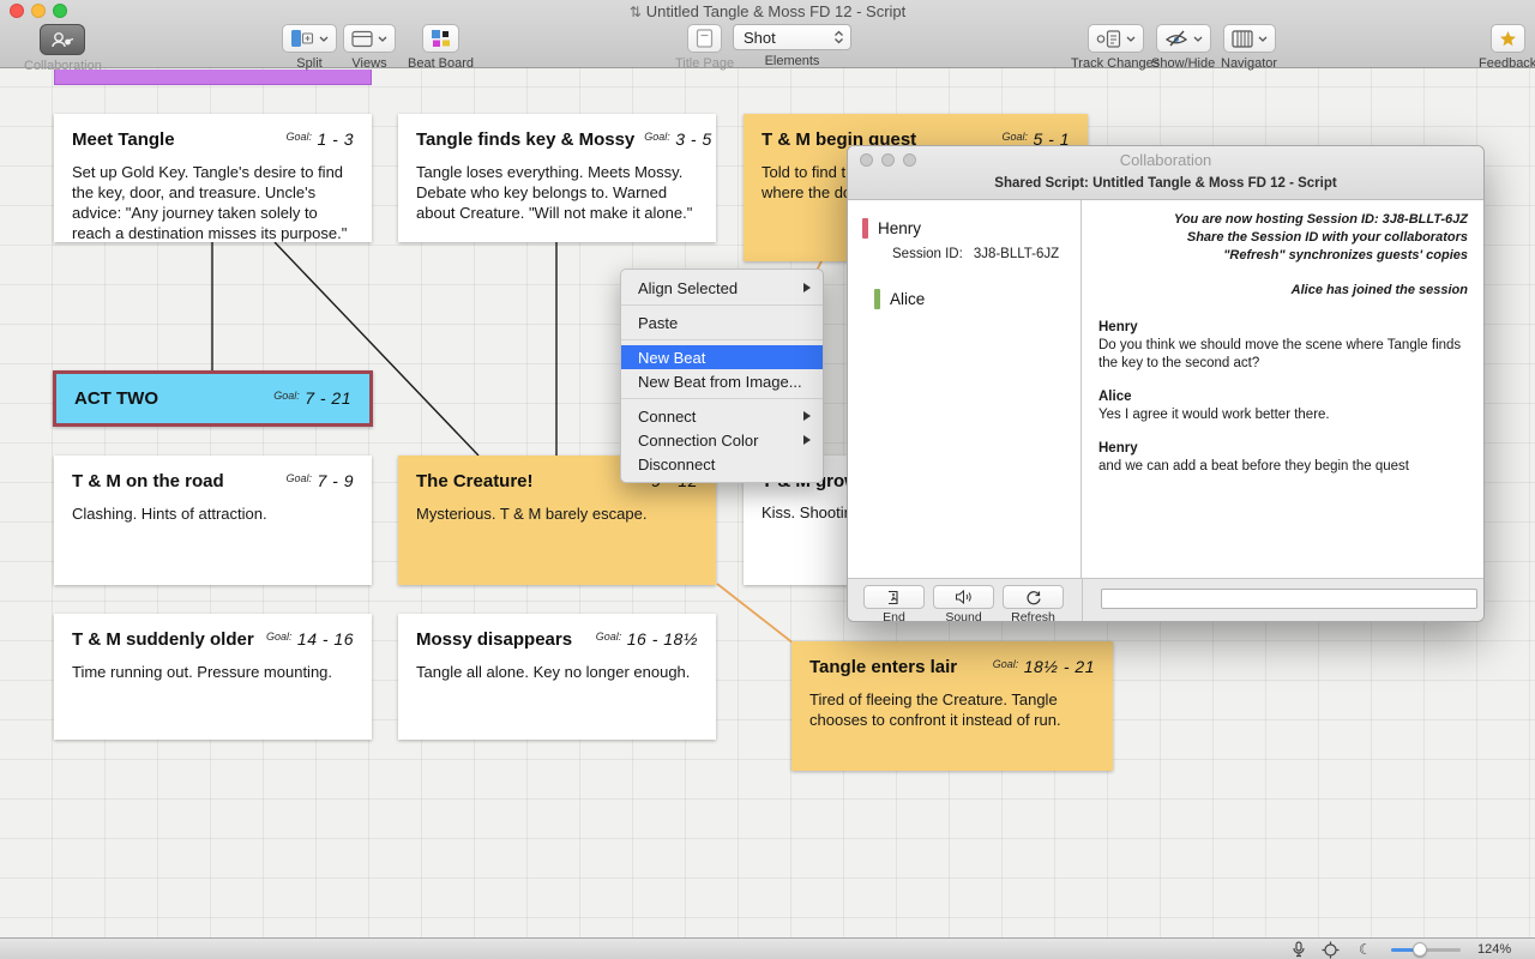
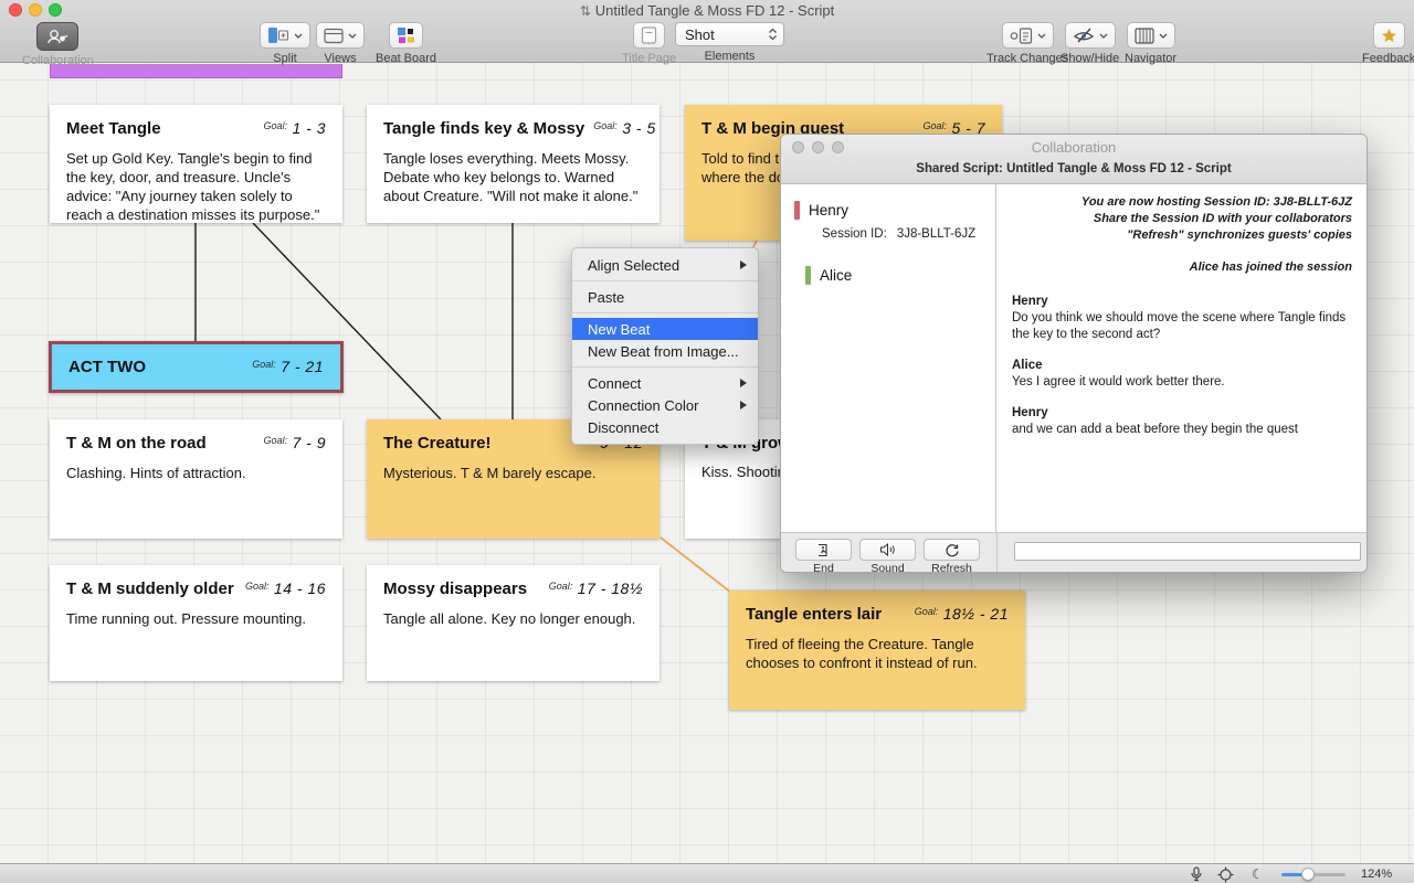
  ⇅ Untitled Tangle & Moss FD 12 - Script
  Collaboration
  Split
  Views
  Beat Board
  Title Page
  Shot
  Elements
  Track Changes
  Show/Hide
  Navigator
  Feedback
  Meet Tangle
  Goal: 1 - 3
- Set up Gold Key. Tangle's desire to find the key, door, and treasure. Uncle's advice: "Any journey taken solely to reach a destination misses its purpose."
+ Set up Gold Key. Tangle's begin to find the key, door, and treasure. Uncle's advice: "Any journey taken solely to reach a destination misses its purpose."
  Tangle finds key & Mossy
  Goal: 3 - 5
  Tangle loses everything. Meets Mossy. Debate who key belongs to. Warned about Creature. "Will not make it alone."
  T & M begin quest
- Goal: 5 - 1
+ Goal: 5 - 7
  Told to find t
  where the d
  ACT TWO
  Goal: 7 - 21
  T & M on the road
  Goal: 7 - 9
  Clashing. Hints of attraction.
  The Creature!
  Mysterious. T & M barely escape.
  Kiss. Shooti
  T & M suddenly older
  Goal: 14 - 16
  Time running out. Pressure mounting.
  Mossy disappears
- Goal: 16 - 18½
+ Goal: 17 - 18½
  Tangle all alone. Key no longer enough.
  Tangle enters lair
  Goal: 18½ - 21
  Tired of fleeing the Creature. Tangle chooses to confront it instead of run.
  Align Selected
  Paste
  New Beat
  New Beat from Image...
  Connect
  Connection Color
  Disconnect
  Collaboration
  Shared Script: Untitled Tangle & Moss FD 12 - Script
  Henry
  Session ID: 3J8-BLLT-6JZ
  Alice
  You are now hosting Session ID: 3J8-BLLT-6JZ
  Share the Session ID with your collaborators
  "Refresh" synchronizes guests' copies
  Alice has joined the session
  Henry
  Do you think we should move the scene where Tangle finds the key to the second act?
  Alice
  Yes I agree it would work better there.
  Henry
  and we can add a beat before they begin the quest
  End
  Sound
  Refresh
  ☾
  124%
